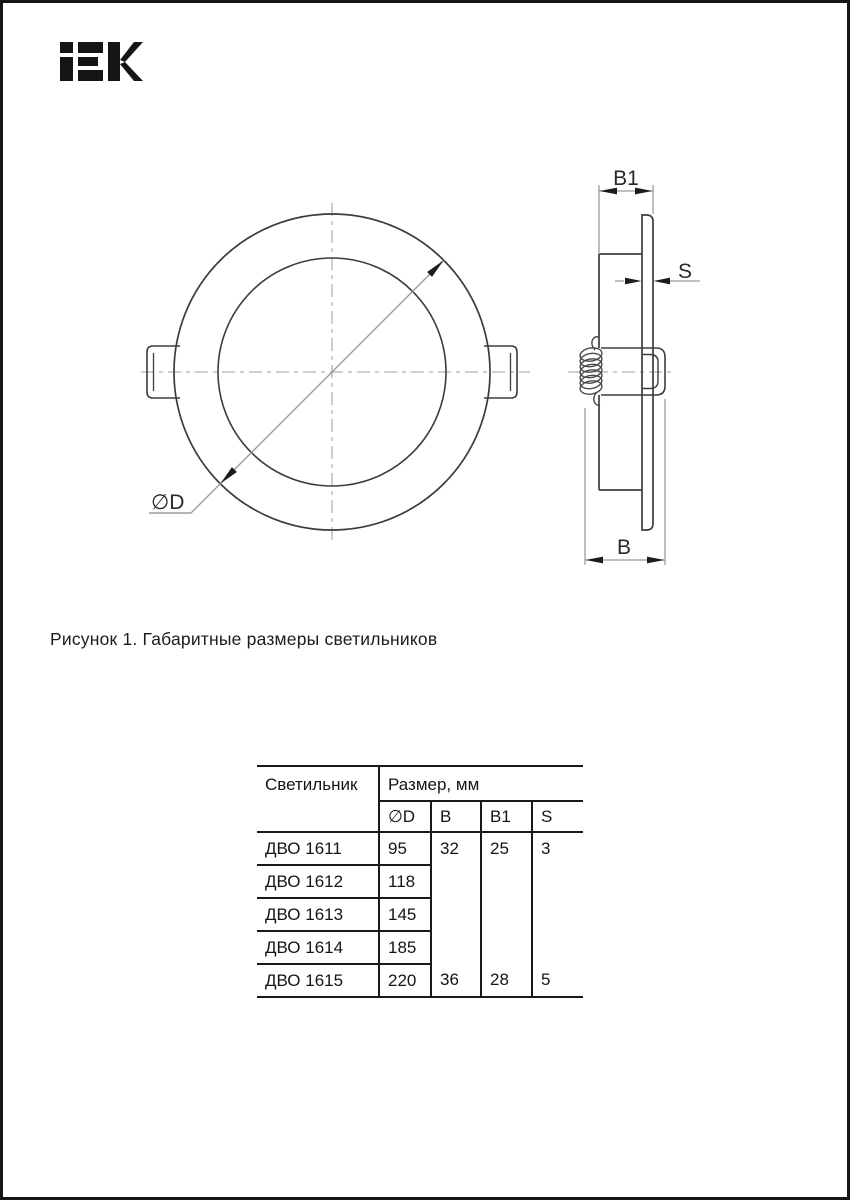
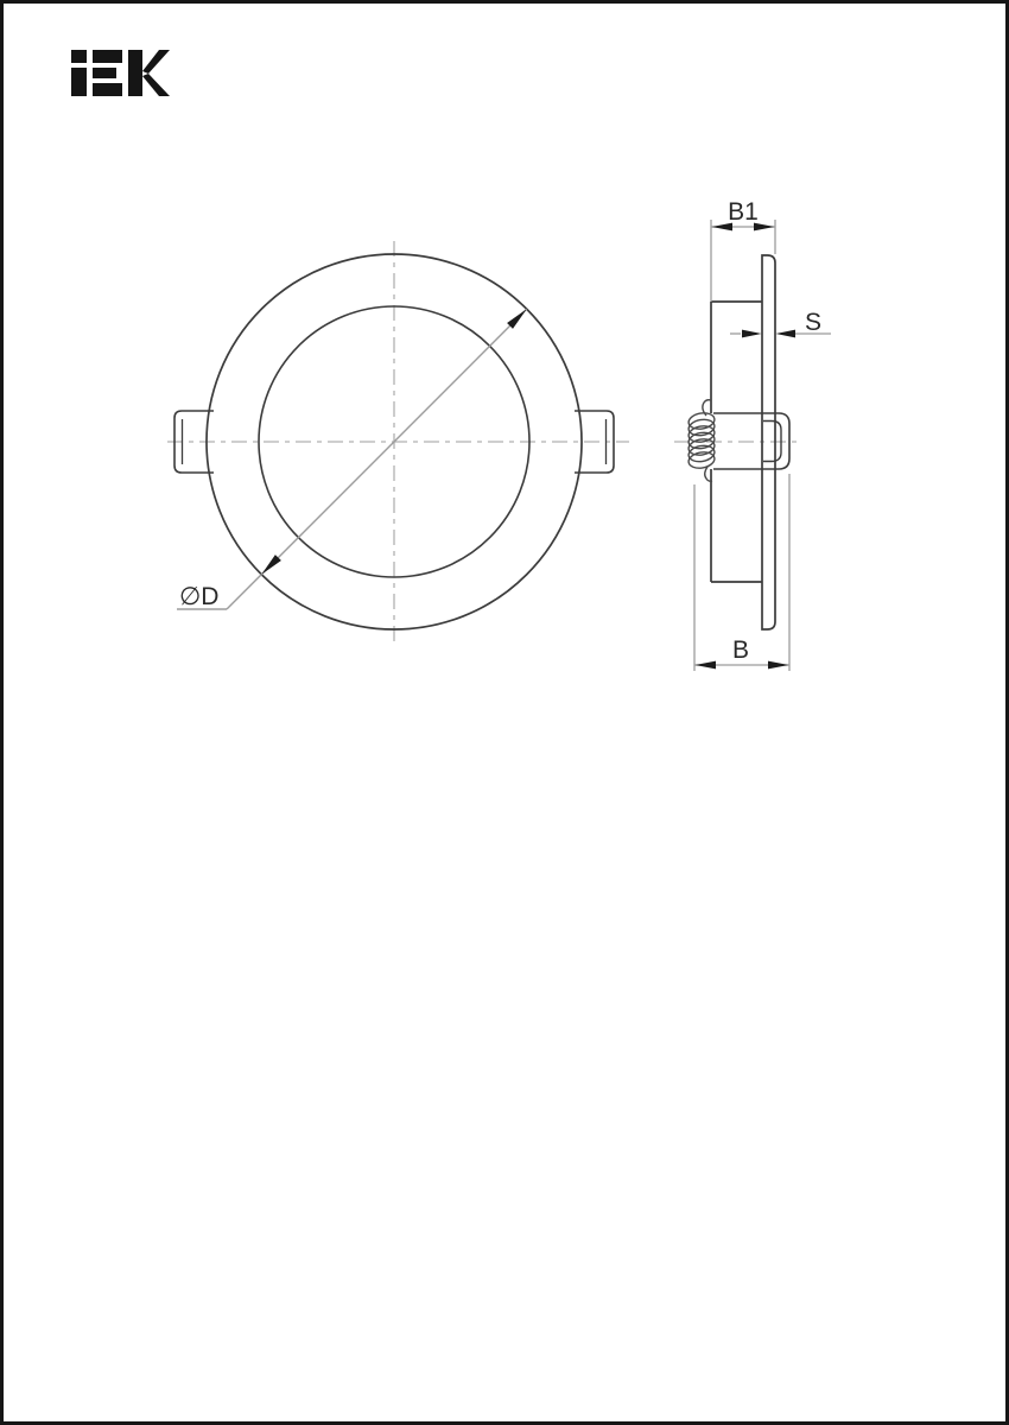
  ∅D
  B1
  S
  B
- Рисунок 1. Габаритные размеры светильников
- Светильник	Размер, мм
- ∅D	B	B1	S
- ДВО 1611	95	32	25	3
- ДВО 1612	118
- ДВО 1613	145
- ДВО 1614	185
- ДВО 1615	220	36	28	5
